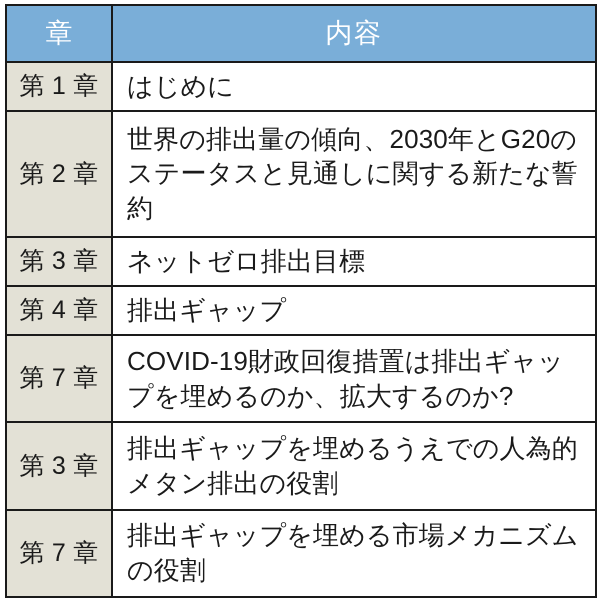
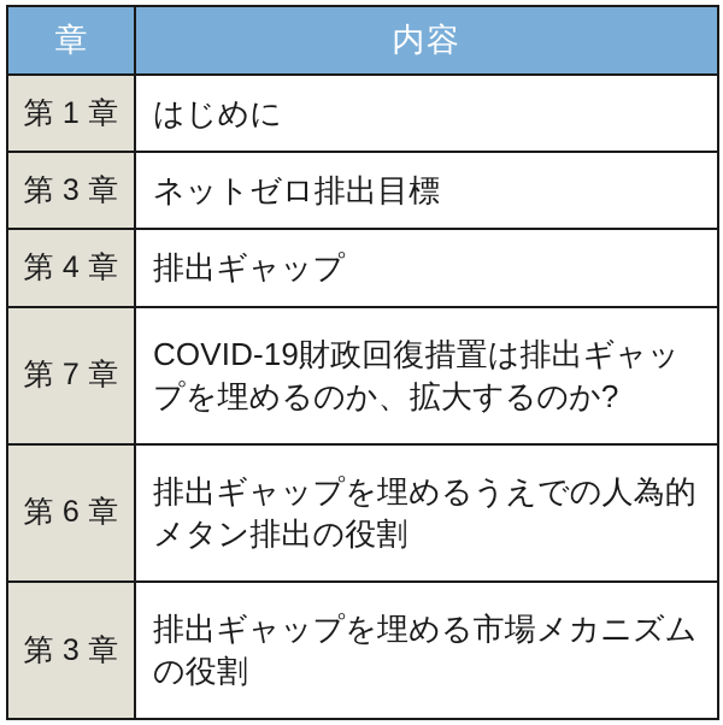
  章	内容
  第 1 章	はじめに
- 第 2 章	世界の排出量の傾向、2030年とG20のステータスと見通しに関する新たな誓約
  第 3 章	ネットゼロ排出目標
  第 4 章	排出ギャップ
  第 7 章	COVID-19財政回復措置は排出ギャップを埋めるのか、拡大するのか?
- 第 3 章	排出ギャップを埋めるうえでの人為的メタン排出の役割
+ 第 6 章	排出ギャップを埋めるうえでの人為的メタン排出の役割
- 第 7 章	排出ギャップを埋める市場メカニズムの役割
+ 第 3 章	排出ギャップを埋める市場メカニズムの役割
